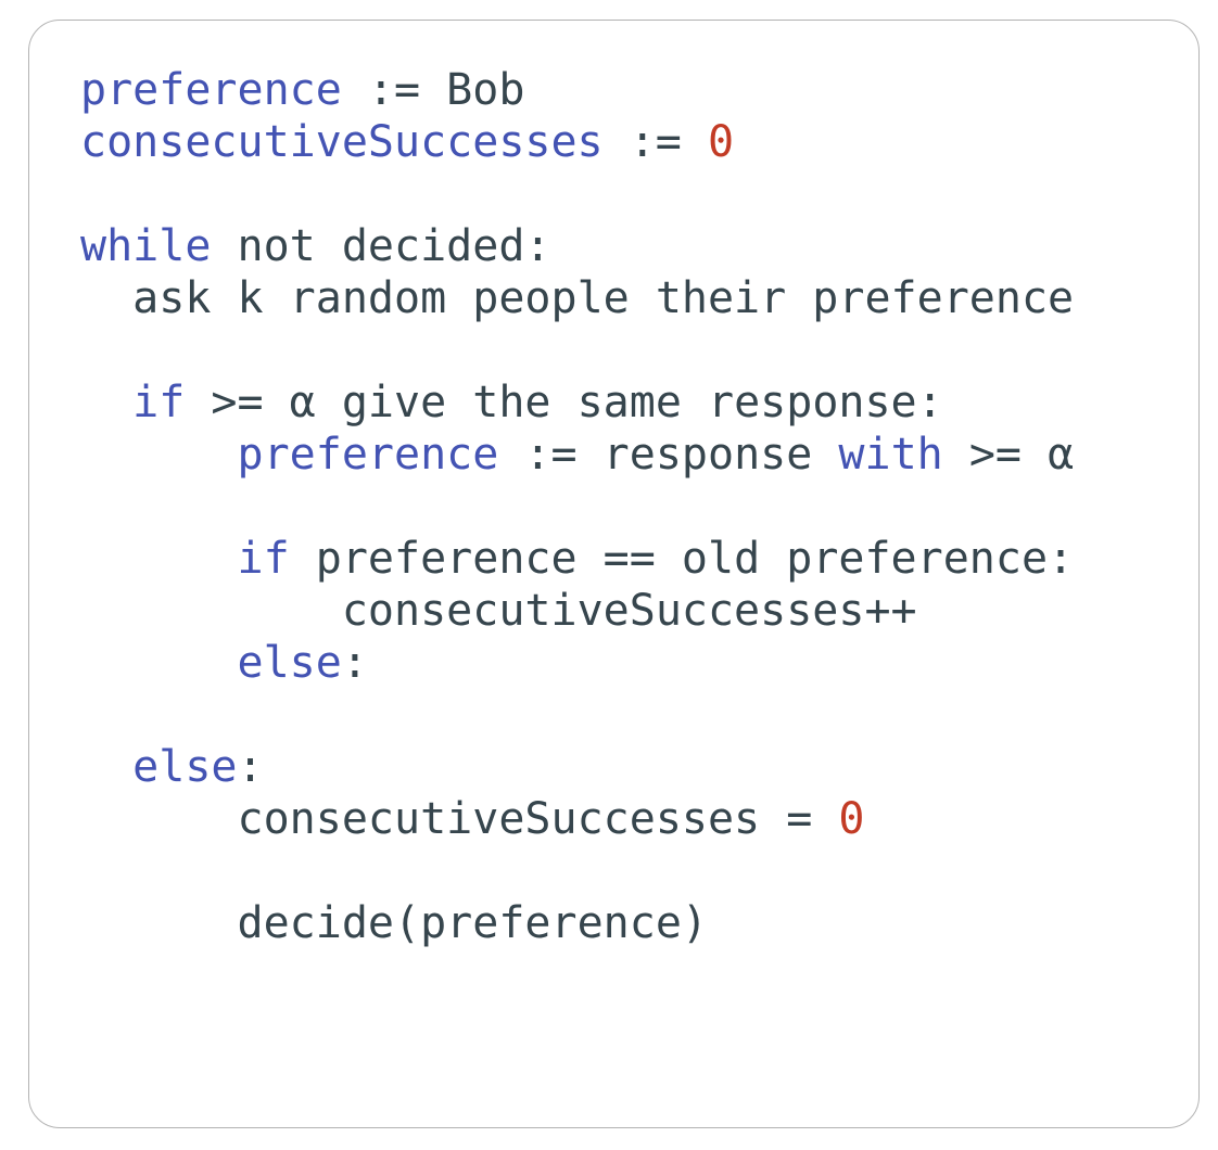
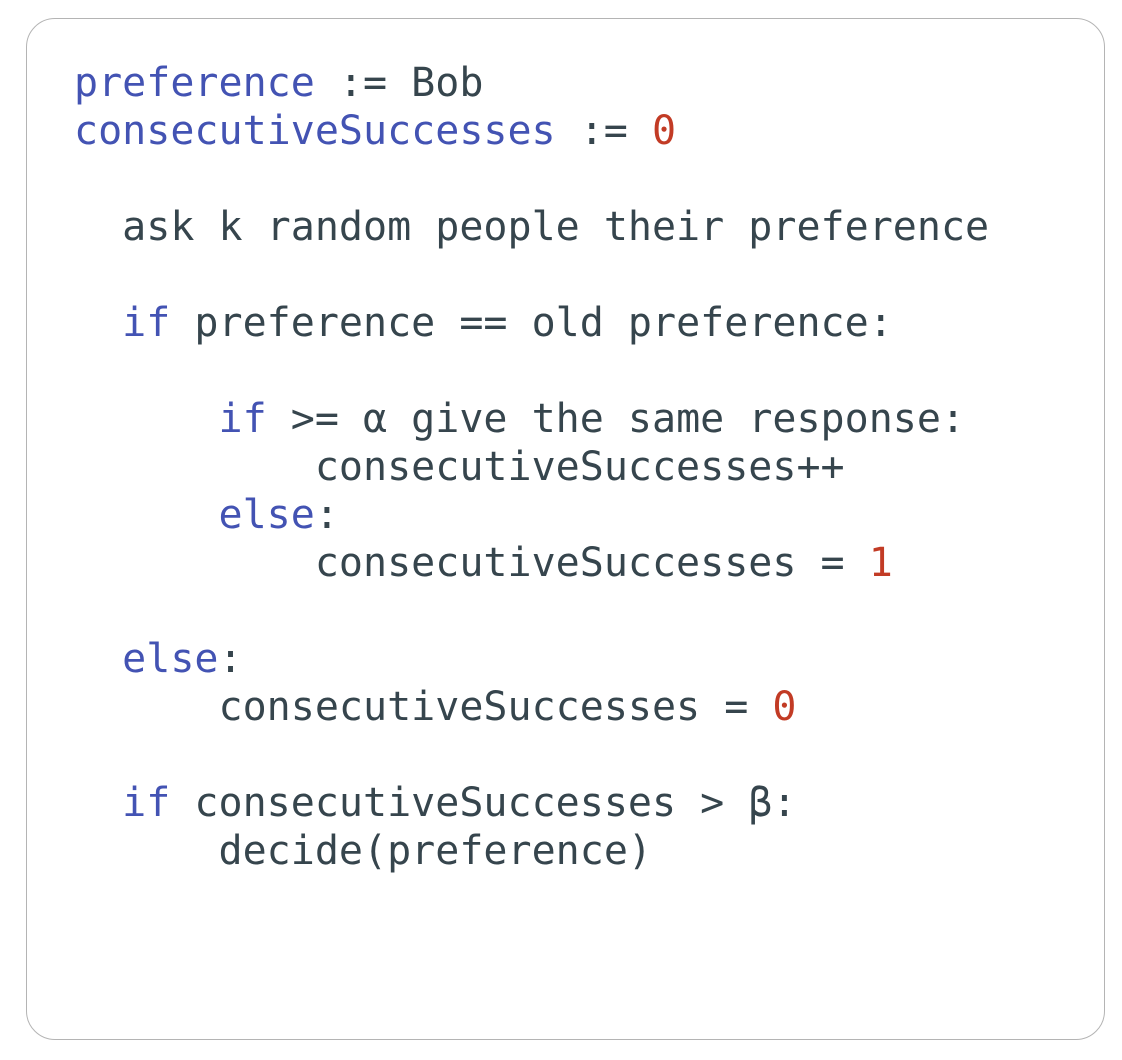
  preference := Bob
  consecutiveSuccesses := 0
- while not decided:
  ask k random people their preference
- if >= α give the same response:
+ if preference == old preference:
- preference := response with >= α
- if preference == old preference:
+ if >= α give the same response:
  consecutiveSuccesses++
  else:
+ consecutiveSuccesses = 1
  else:
  consecutiveSuccesses = 0
+ if consecutiveSuccesses > β:
  decide(preference)
